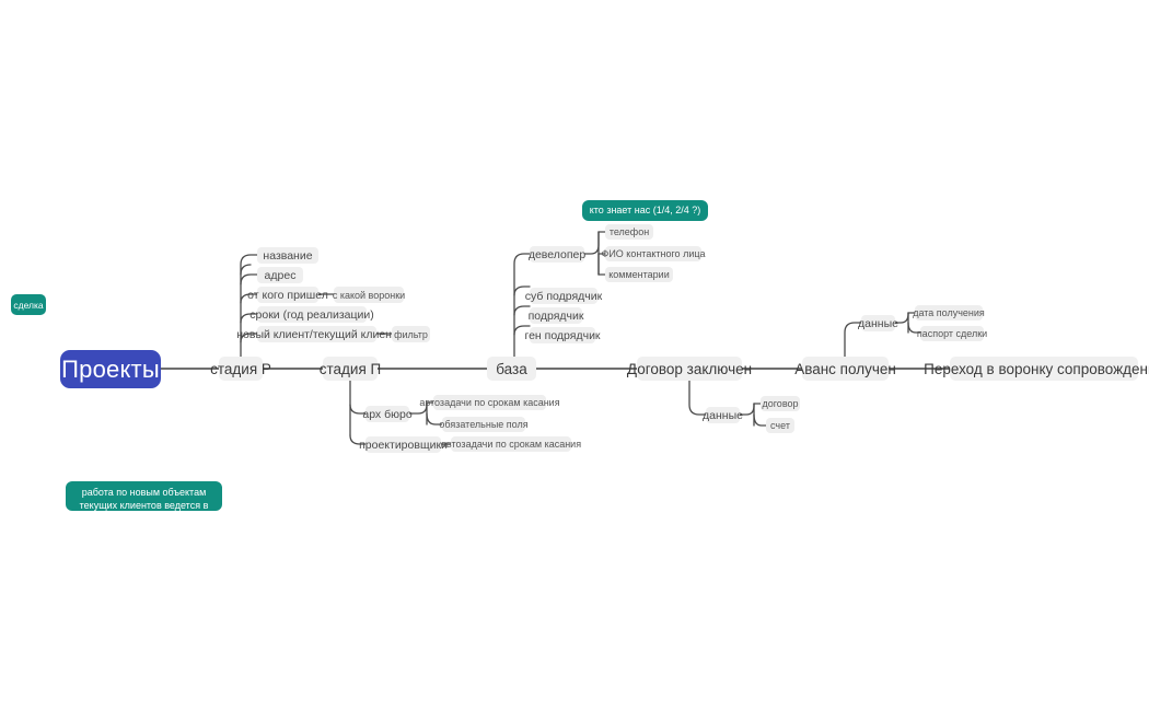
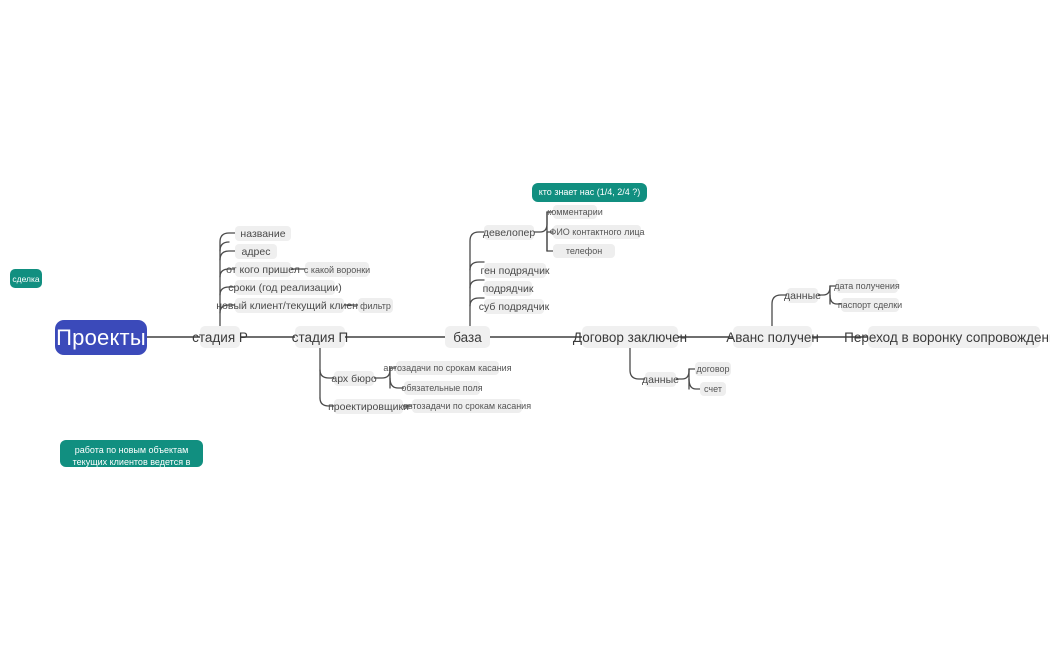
  Проекты
  сделка
  работа по новым объектам текущих клиентов ведется в
  кто знает нас (1/4, 2/4 ?)
  стадия Р
  стадия П
  база
  Договор заключен
  Аванс получен
  Переход в воронку сопровожден
  название
  адрес
  от кого пришел
  с какой воронки
  сроки (год реализации)
  новый клиент/текущий клиен
  фильтр
  арх бюро
  автозадачи по срокам касания
  обязательные поля
  проектировщики
  автозадачи по срокам касания
  девелопер
- телефон
+ комментарии
  ФИО контактного лица
- комментарии
+ телефон
- суб подрядчик
+ ген подрядчик
  подрядчик
- ген подрядчик
+ суб подрядчик
  данные
  договор
  счет
  данные
  дата получения
  паспорт сделки
